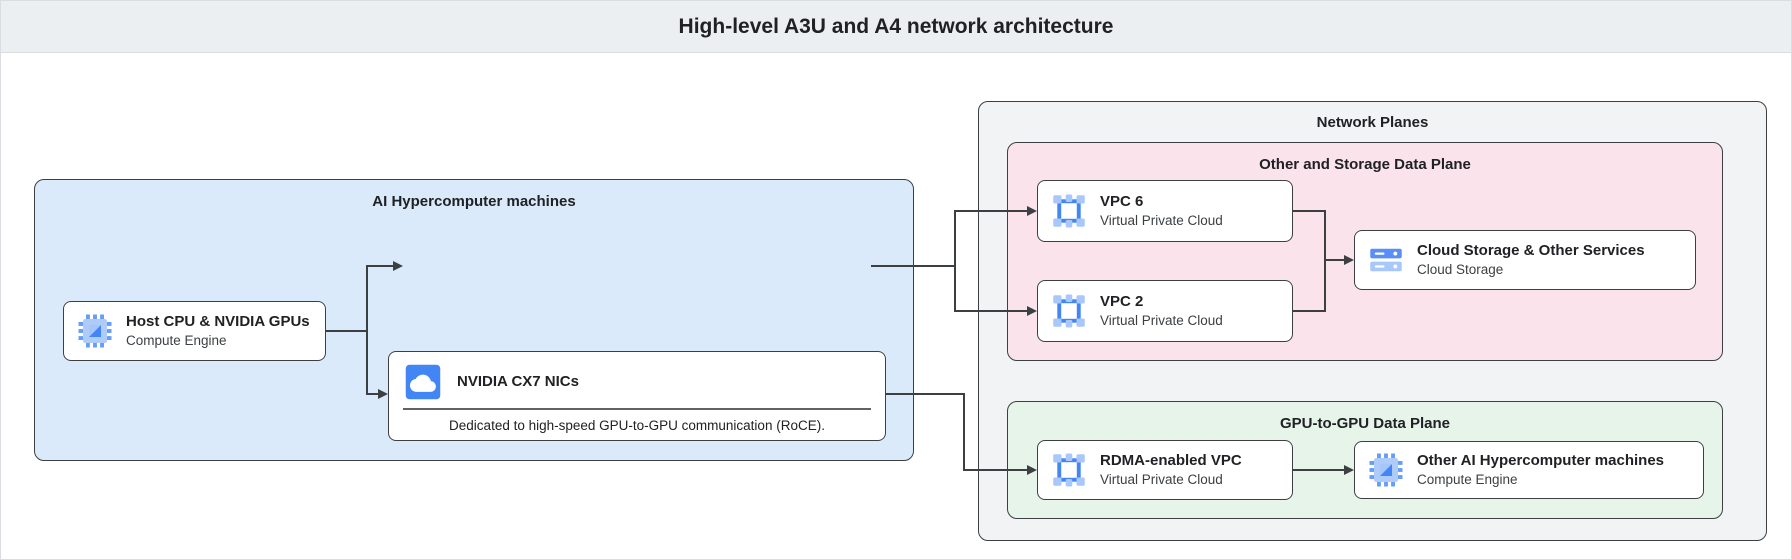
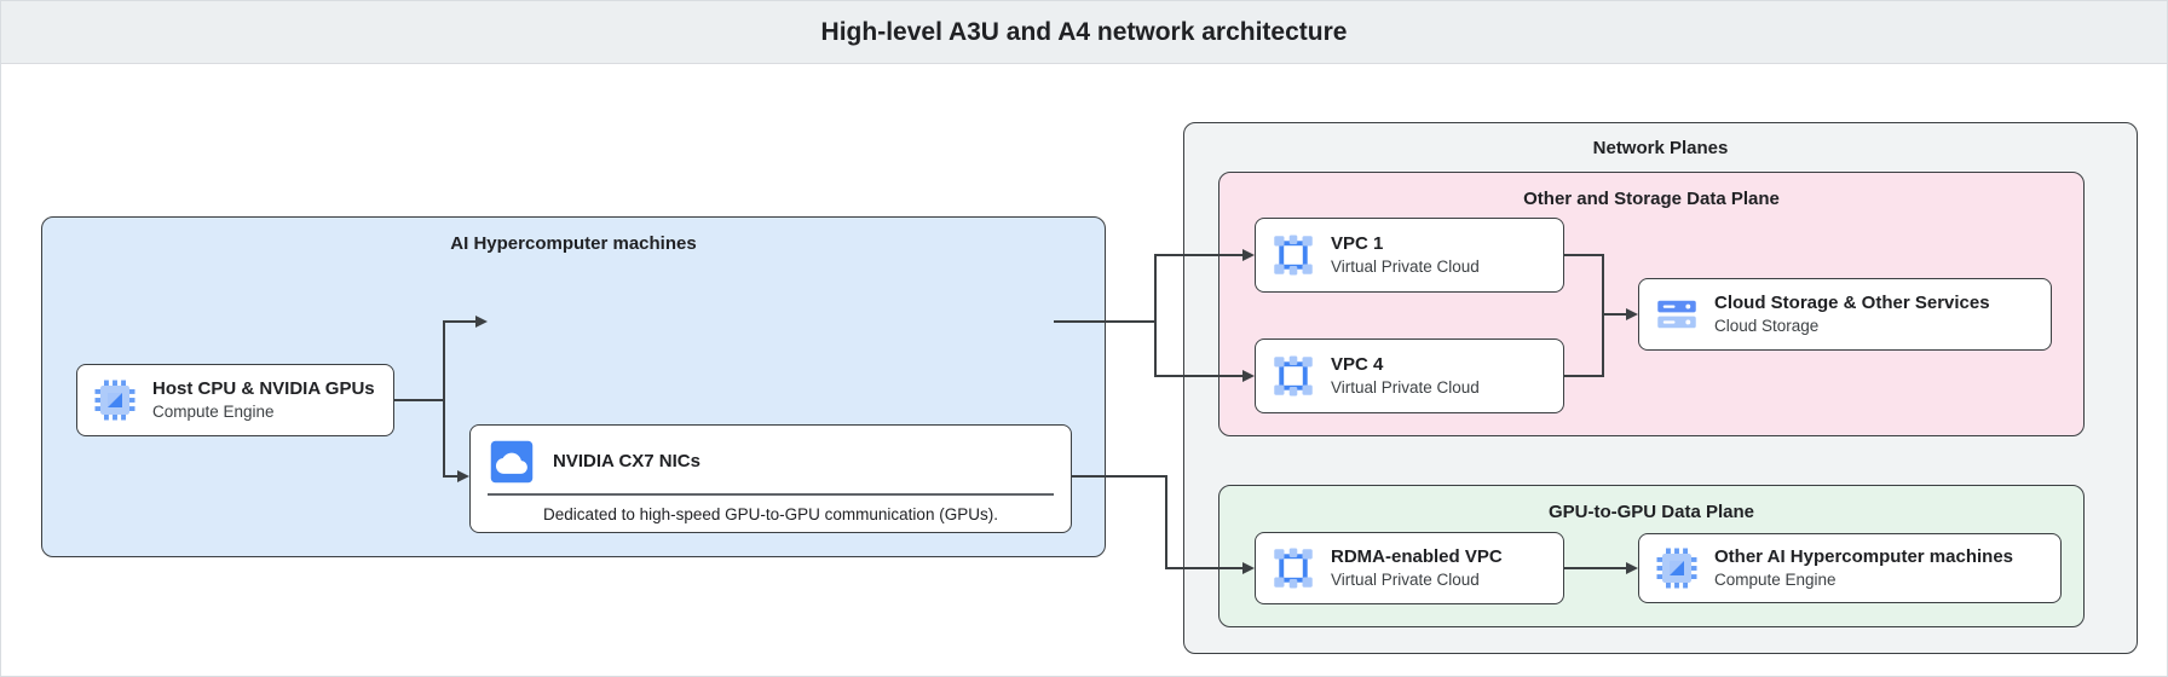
  High-level A3U and A4 network architecture
  AI Hypercomputer machines
  Network Planes
  Other and Storage Data Plane
  GPU-to-GPU Data Plane
  Host CPU & NVIDIA GPUs
  Compute Engine
  NVIDIA CX7 NICs
- Dedicated to high-speed GPU-to-GPU communication (RoCE).
+ Dedicated to high-speed GPU-to-GPU communication (GPUs).
- VPC 6
+ VPC 1
  Virtual Private Cloud
- VPC 2
+ VPC 4
  Virtual Private Cloud
  Cloud Storage & Other Services
  Cloud Storage
  RDMA-enabled VPC
  Virtual Private Cloud
  Other AI Hypercomputer machines
  Compute Engine
